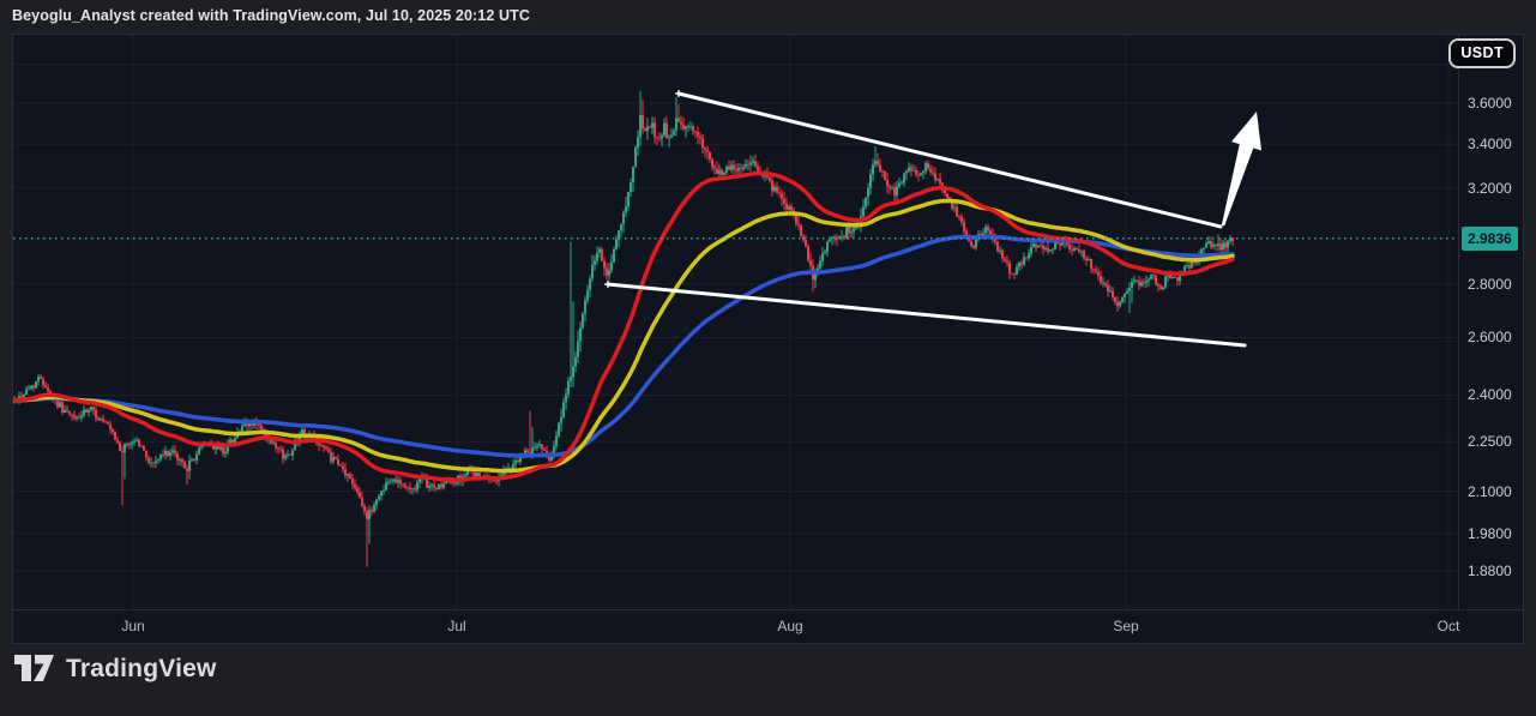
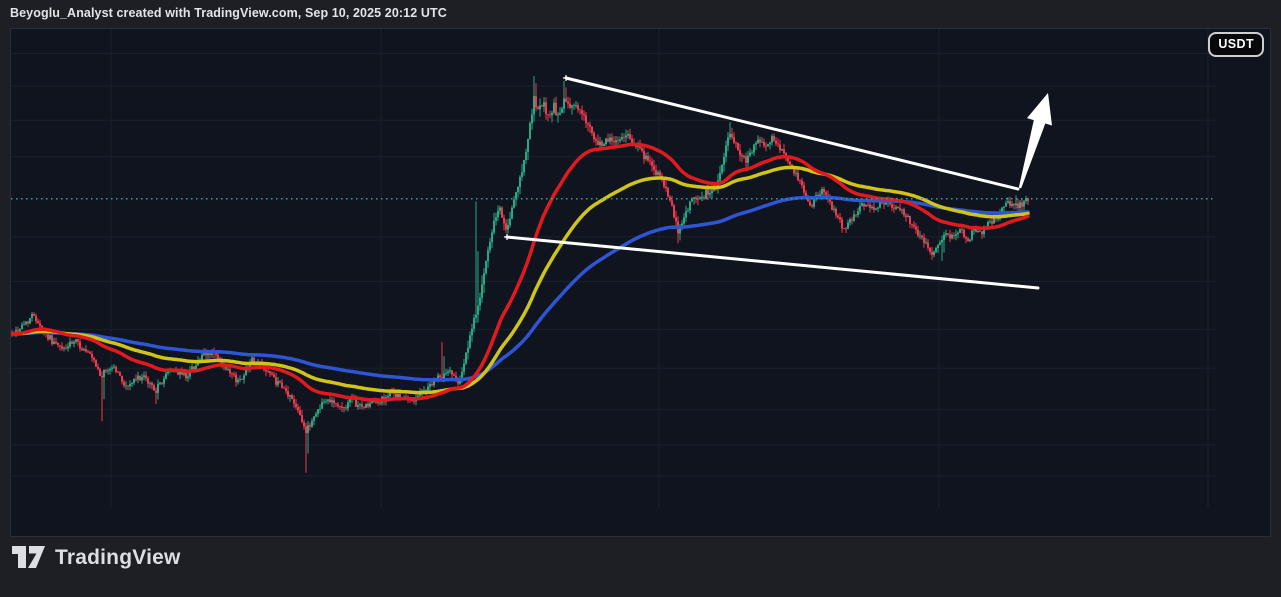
- Beyoglu_Analyst created with TradingView.com, Jul 10, 2025 20:12 UTC
+ Beyoglu_Analyst created with TradingView.com, Sep 10, 2025 20:12 UTC
  USDT
- 3.6000
- 3.4000
- 3.2000
- 2.8000
- 2.6000
- 2.4000
- 2.2500
- 2.1000
- 1.9800
- 1.8800
- 2.9836
- Jun
- Jul
- Aug
- Sep
- Oct
  TradingView
